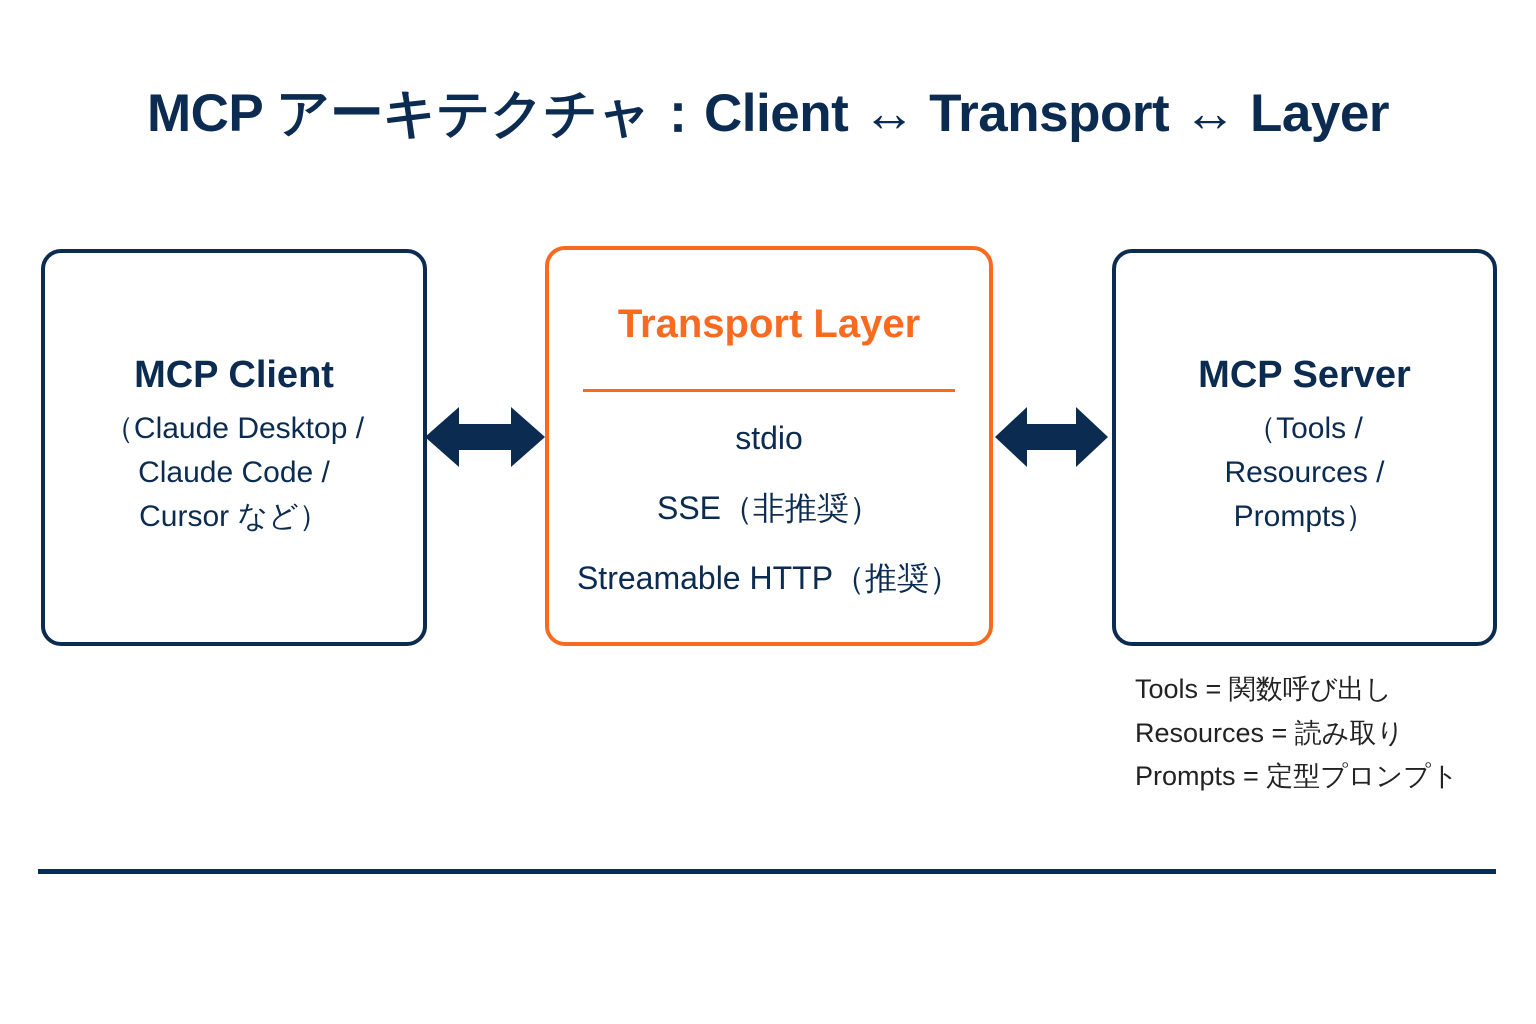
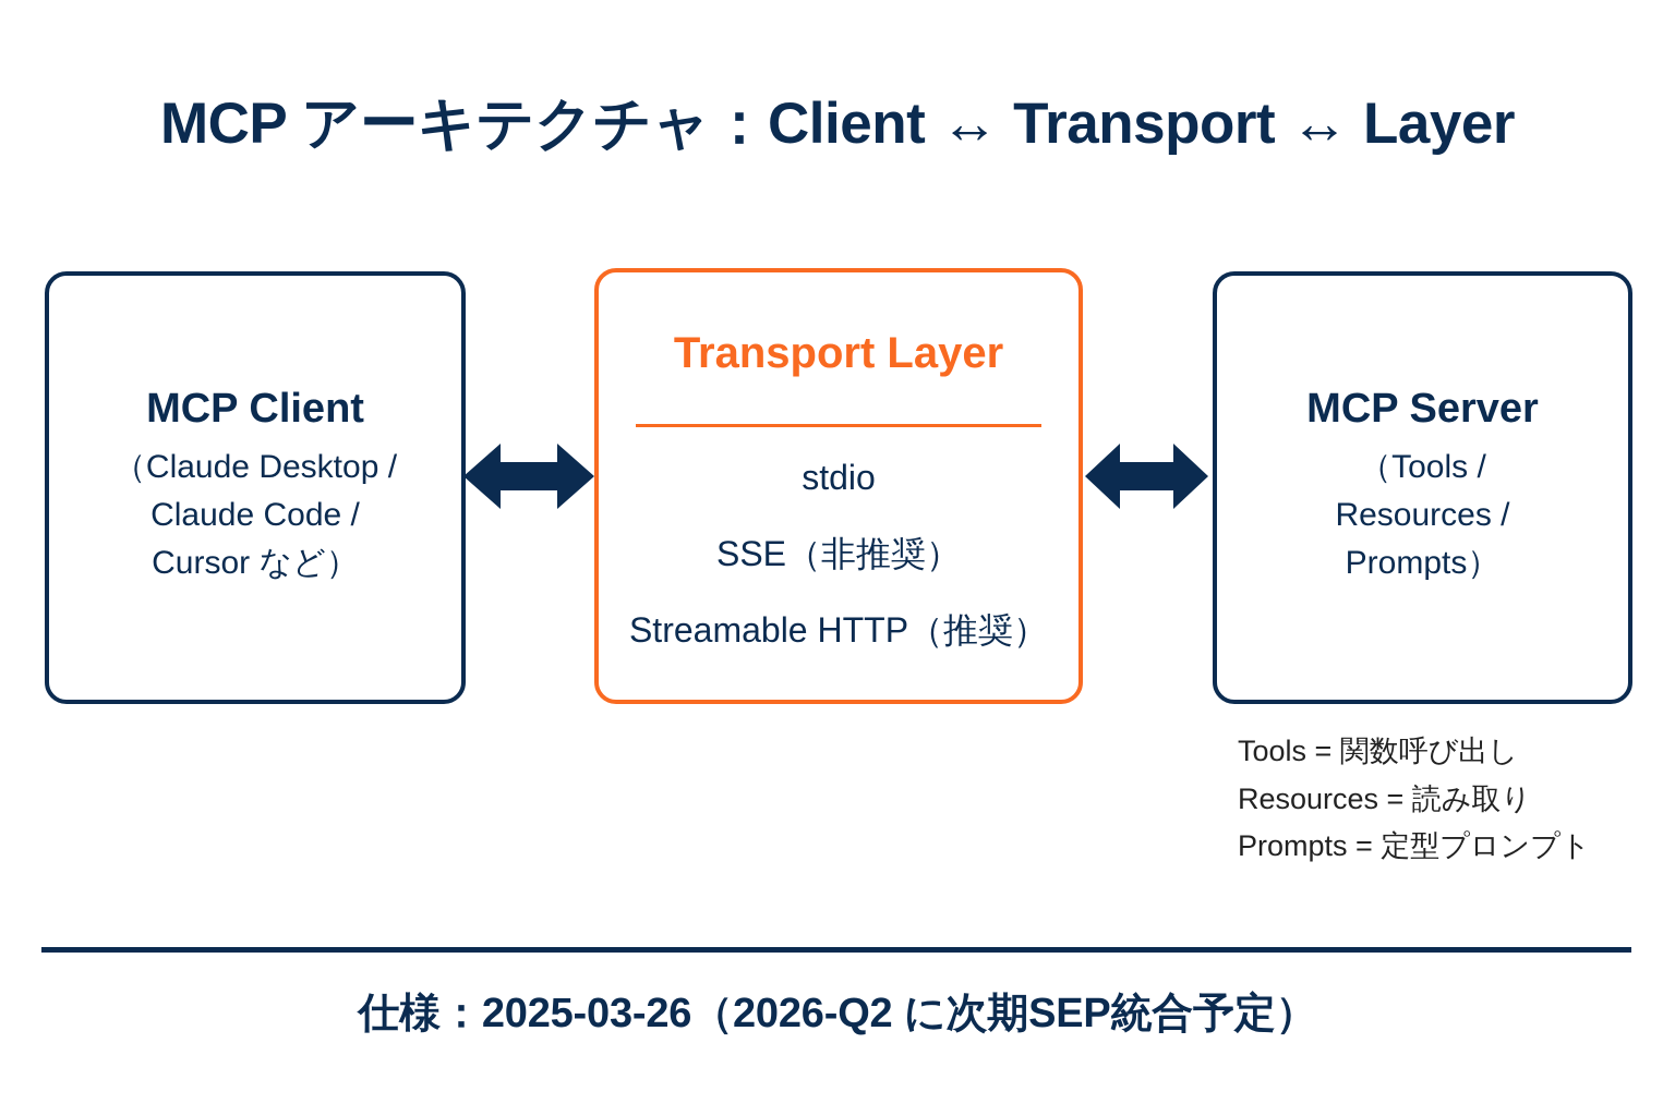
  MCP アーキテクチャ：Client ↔ Transport ↔ Layer
  MCP Client
  （Claude Desktop /
  Claude Code /
  Cursor など）
  Transport Layer
  stdio
  SSE（非推奨）
  Streamable HTTP（推奨）
  MCP Server
  （Tools /
  Resources /
  Prompts）
  Tools = 関数呼び出し
  Resources = 読み取り
  Prompts = 定型プロンプト
+ 仕様：2025-03-26（2026-Q2 に次期SEP統合予定）
